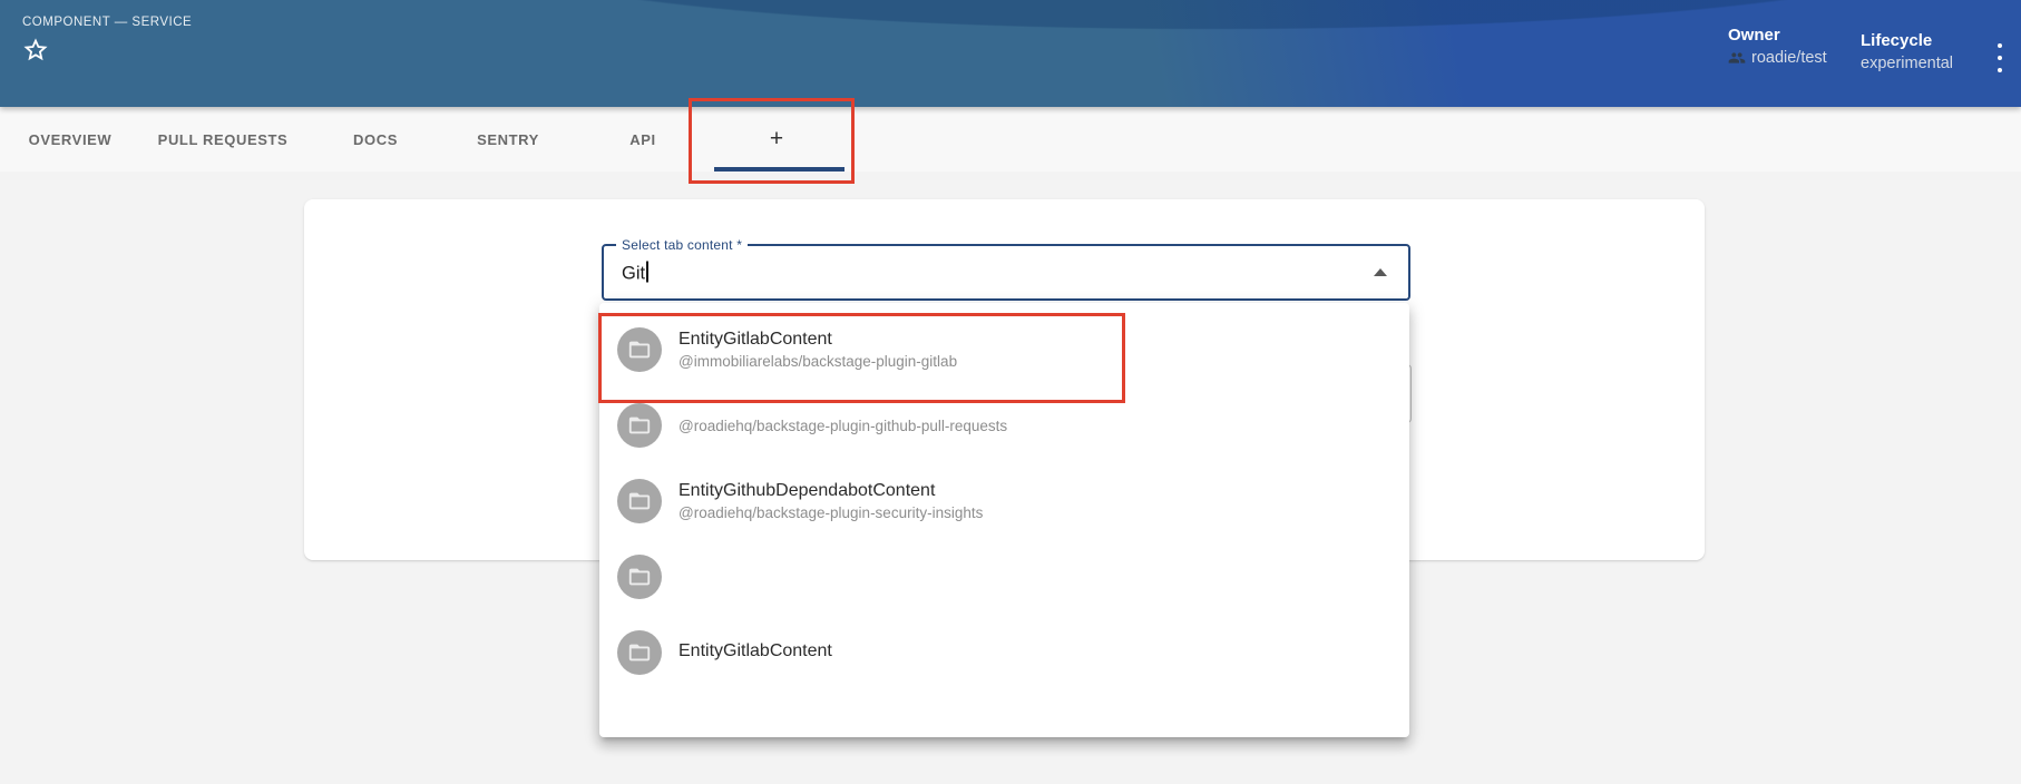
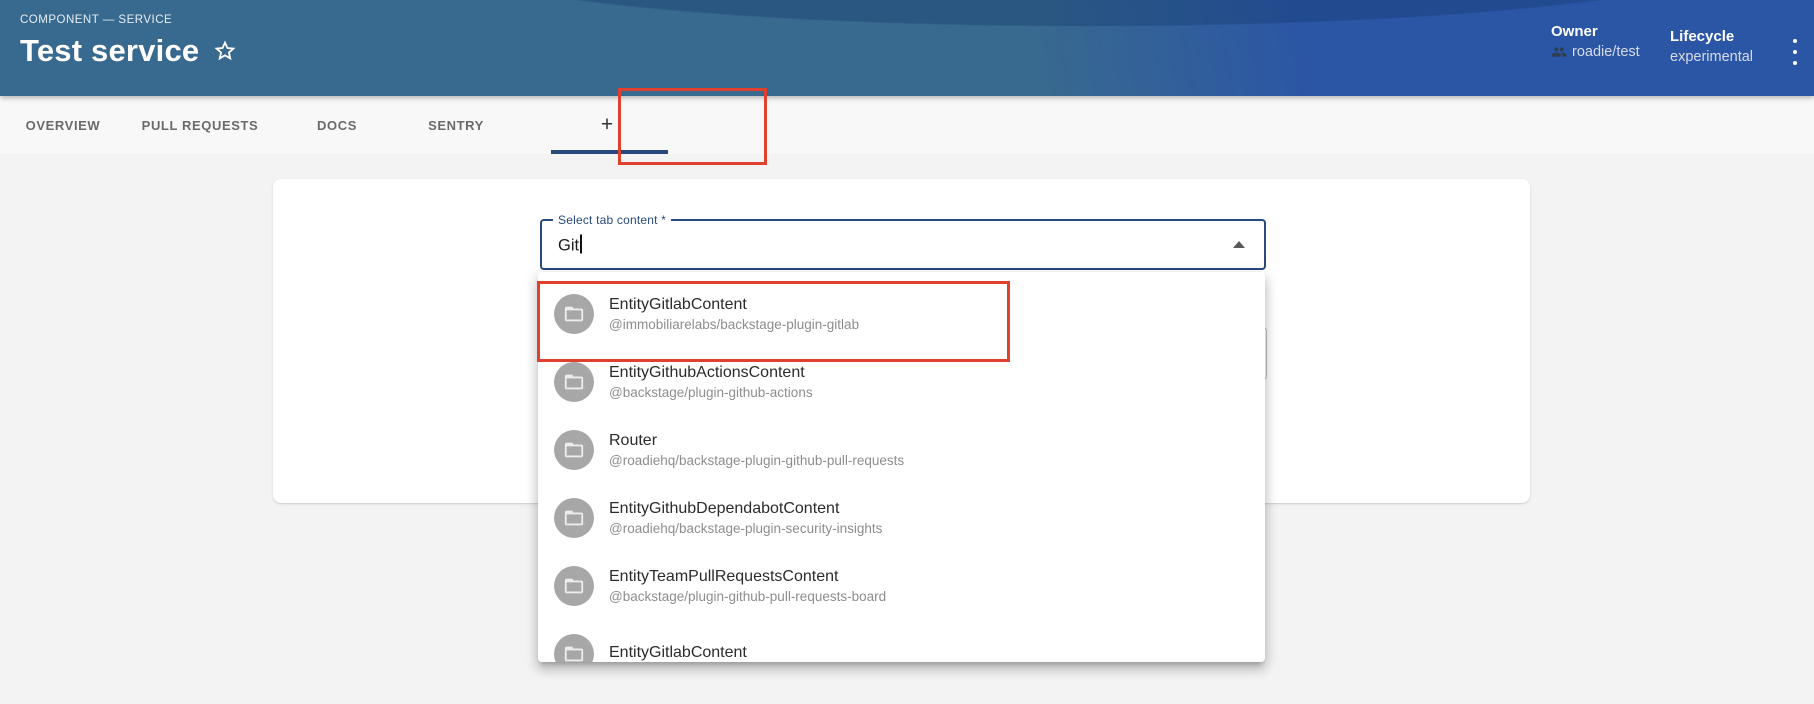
  COMPONENT — SERVICE
+ Test service
  Owner
  roadie/test
  Lifecycle
  experimental
  OVERVIEW
  PULL REQUESTS
  DOCS
  SENTRY
- API
  +
  Select tab content *
  Git
  EntityGitlabContent
  @immobiliarelabs/backstage-plugin-gitlab
+ EntityGithubActionsContent
+ @backstage/plugin-github-actions
+ Router
  @roadiehq/backstage-plugin-github-pull-requests
  EntityGithubDependabotContent
  @roadiehq/backstage-plugin-security-insights
+ EntityTeamPullRequestsContent
+ @backstage/plugin-github-pull-requests-board
  EntityGitlabContent
